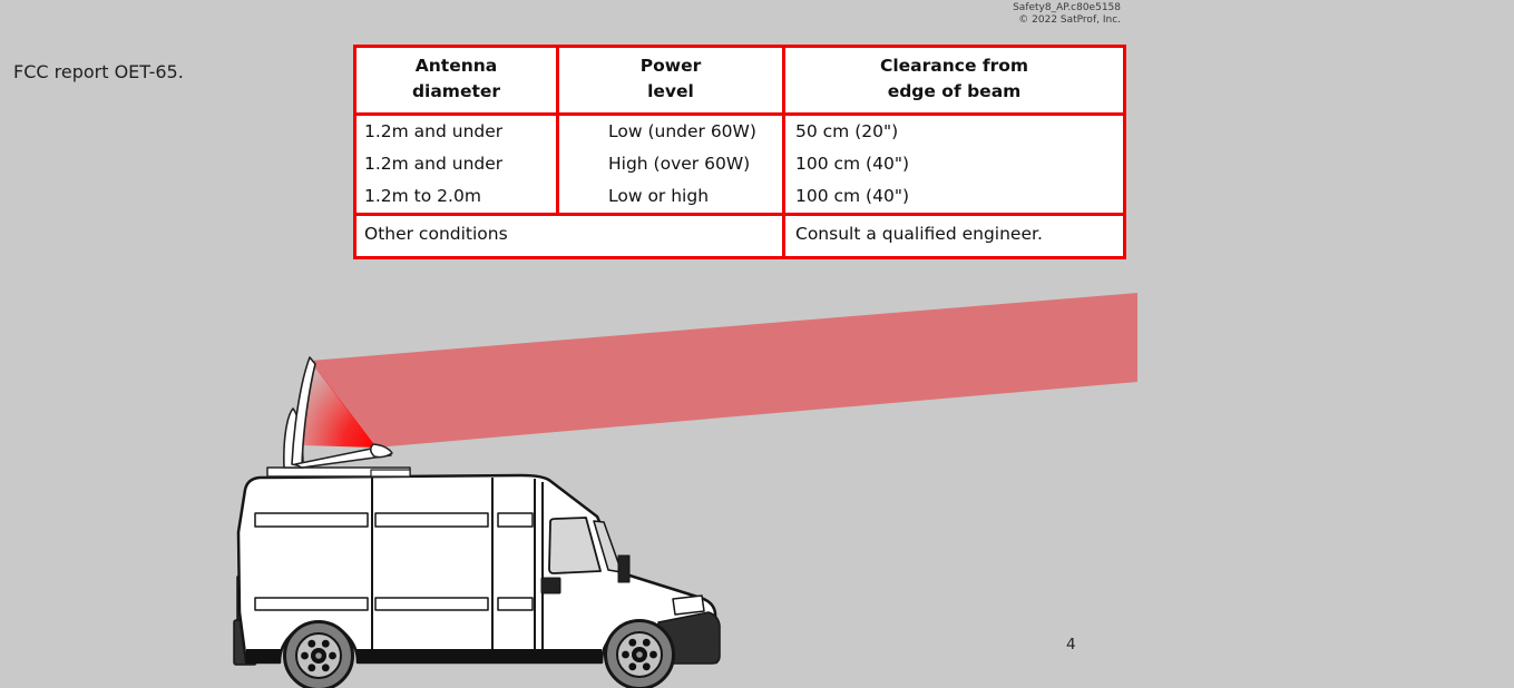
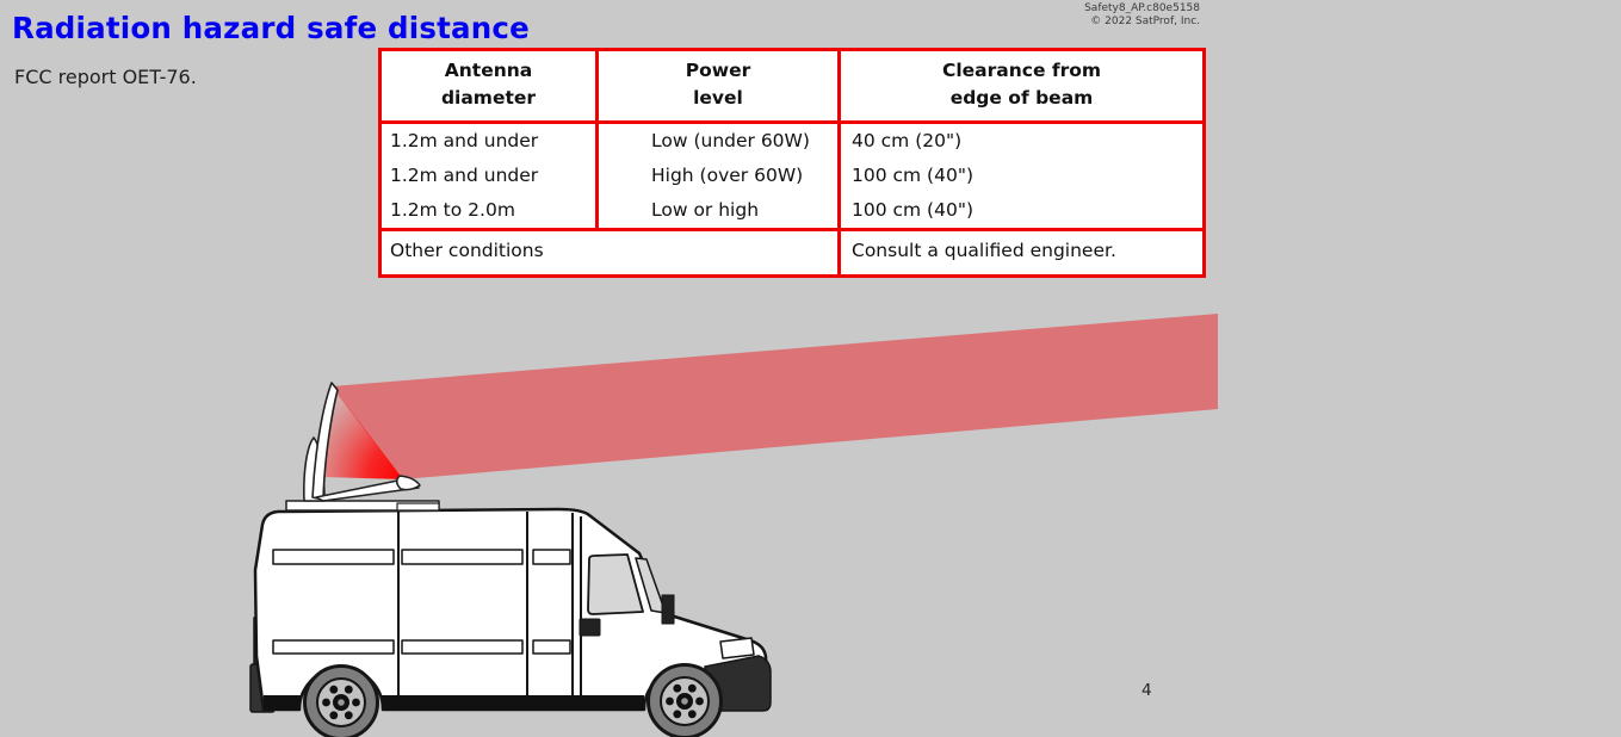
+ Radiation hazard safe distance
- FCC report OET-65.
+ FCC report OET-76.
  Safety8_AP.c80e5158
  © 2022 SatProf, Inc.
  Antenna diameter	Power level	Clearance from edge of beam
- 1.2m and under 1.2m and under 1.2m to 2.0m	Low (under 60W) High (over 60W) Low or high	50 cm (20") 100 cm (40") 100 cm (40")
+ 1.2m and under 1.2m and under 1.2m to 2.0m	Low (under 60W) High (over 60W) Low or high	40 cm (20") 100 cm (40") 100 cm (40")
  Other conditions	Consult a qualified engineer.
  4
